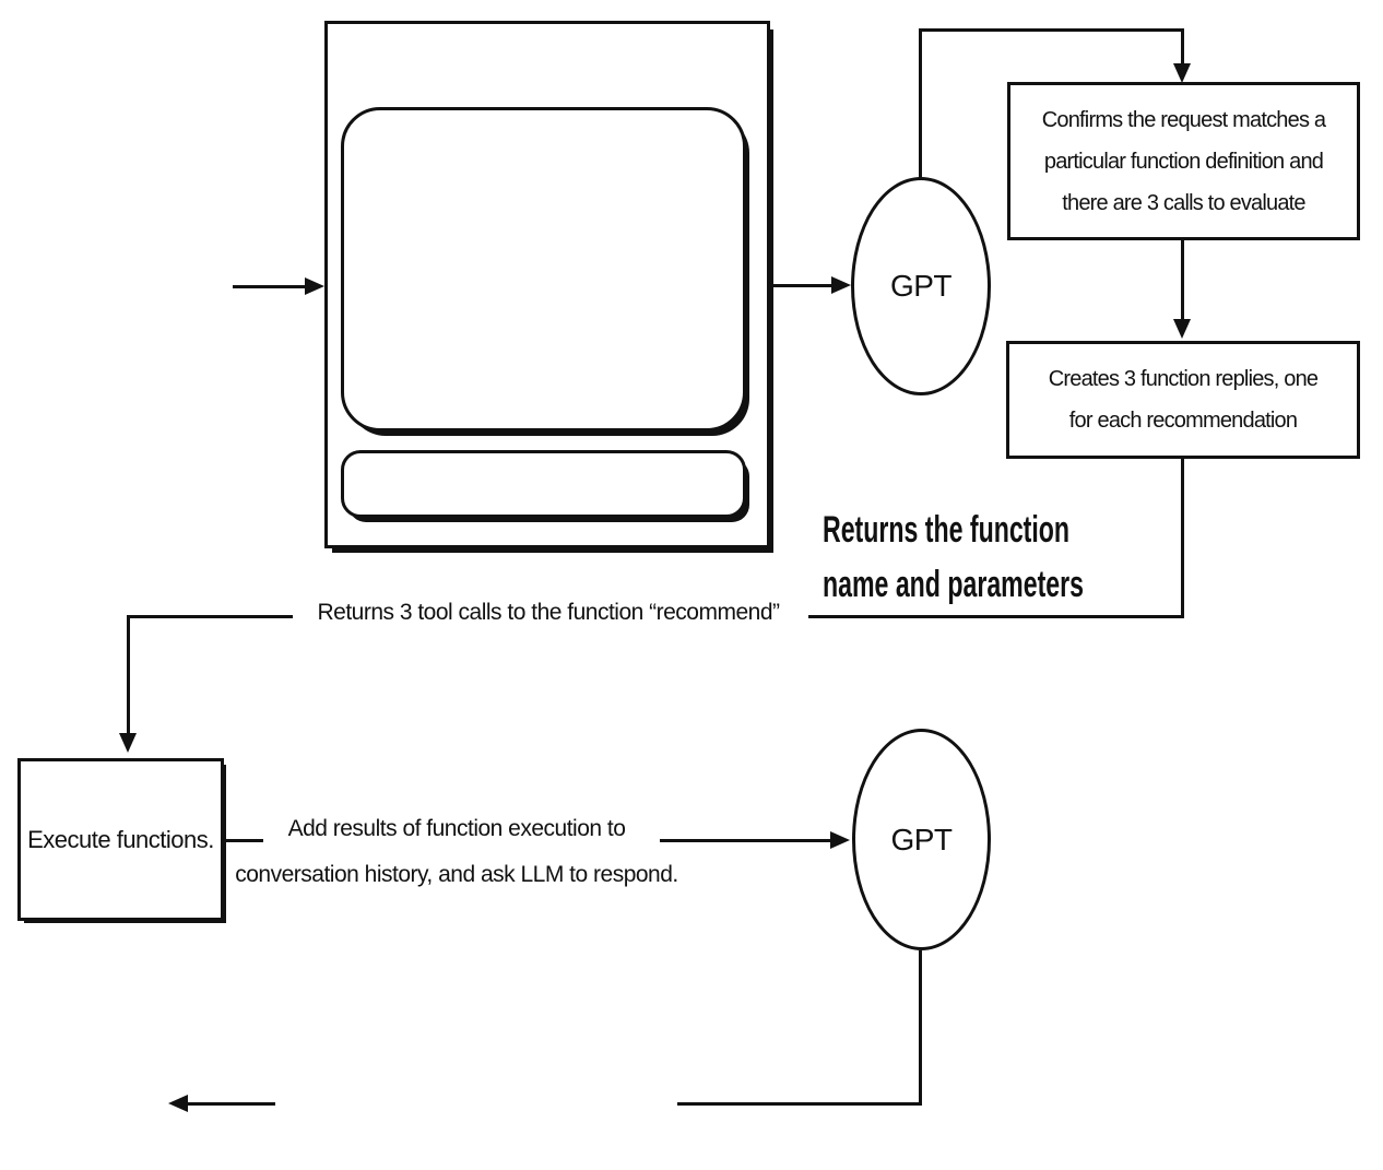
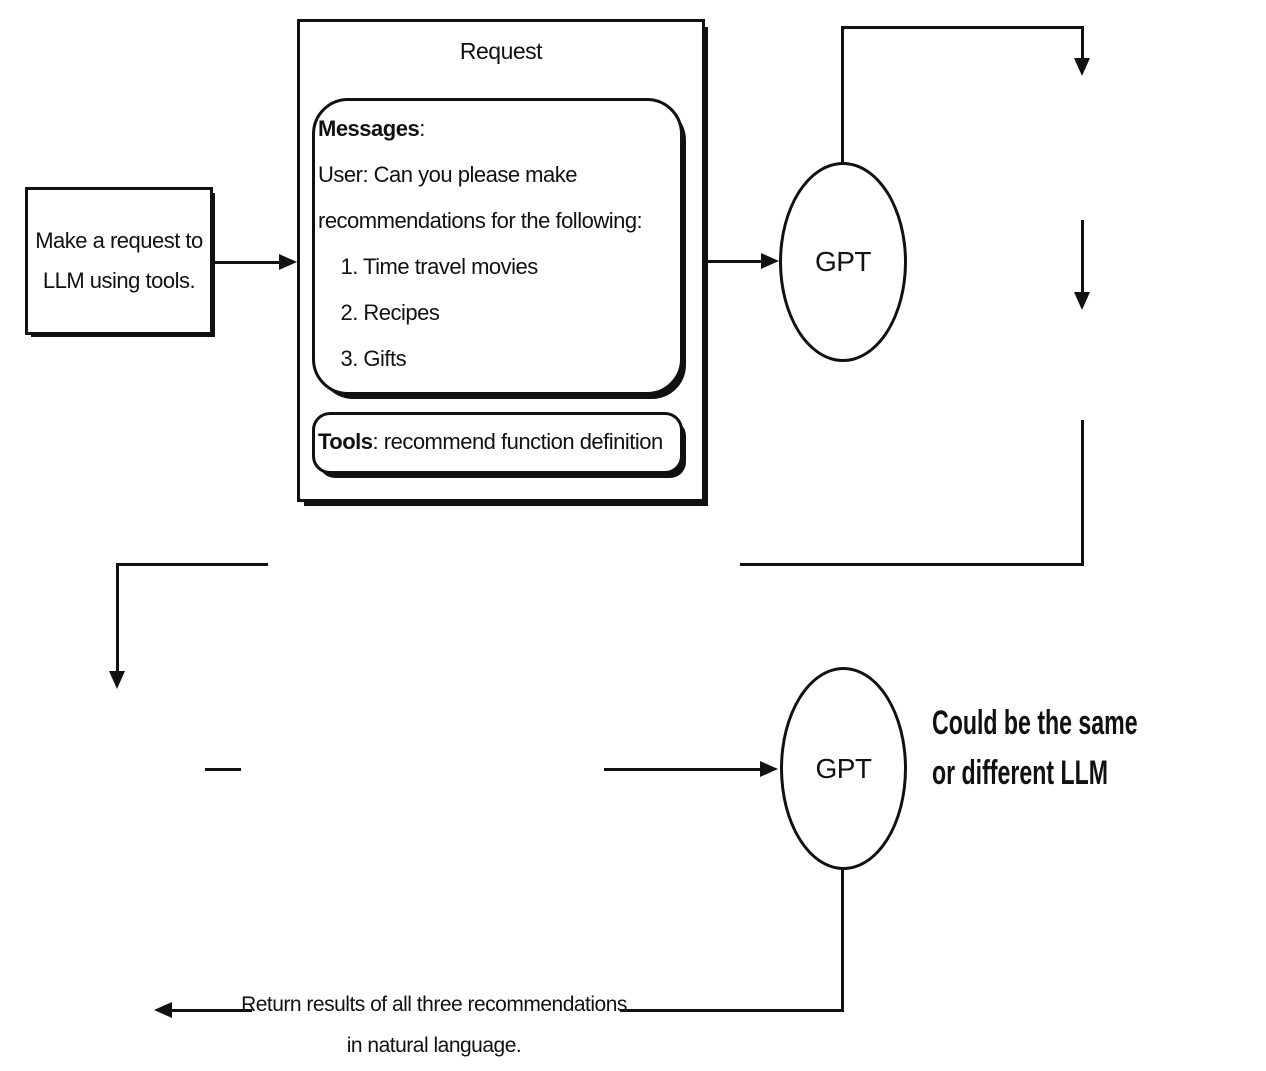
+ Make a request to
+ LLM using tools.
+ Request
+ Messages:
+ User: Can you please make
+ recommendations for the following:
+ 1. Time travel movies
+ 2. Recipes
+ 3. Gifts
+ Tools: recommend function definition
  GPT
- Confirms the request matches a
- particular function definition and
- there are 3 calls to evaluate
- Creates 3 function replies, one
- for each recommendation
- Returns the function
- name and parameters
- Returns 3 tool calls to the function “recommend”
- Execute functions.
- Add results of function execution to
- conversation history, and ask LLM to respond.
  GPT
+ Could be the same
+ or different LLM
+ Return results of all three recommendations
+ in natural language.
